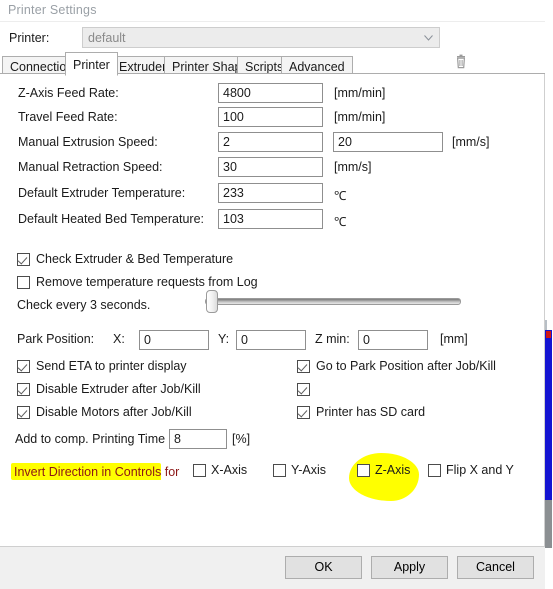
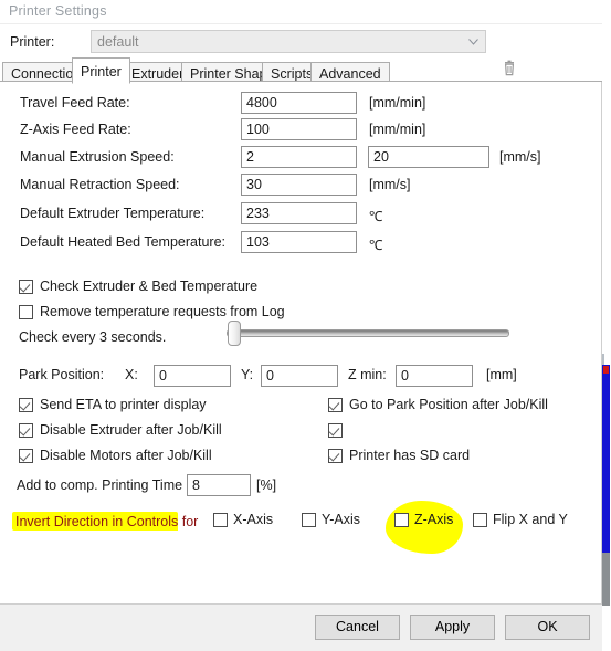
  Printer Settings
  Printer:
  default
  Connectio
  Printer
  Extrude
  Printer Sha
  Script
  Advanced
- Z-Axis Feed Rate:
+ Travel Feed Rate:
  4800
  [mm/min]
- Travel Feed Rate:
+ Z-Axis Feed Rate:
  100
  [mm/min]
  Manual Extrusion Speed:
  2
  20
  [mm/s]
  Manual Retraction Speed:
  30
  [mm/s]
  Default Extruder Temperature:
  233
  ℃
  Default Heated Bed Temperature:
  103
  ℃
  Check Extruder & Bed Temperature
  Remove temperature requests from Log
  Check every 3 seconds.
  Park Position:
  X:
  0
  Y:
  0
  Z min:
  0
  [mm]
  Send ETA to printer display
  Disable Extruder after Job/Kill
  Disable Motors after Job/Kill
  Go to Park Position after Job/Kill
  Printer has SD card
  Add to comp. Printing Time
  8
  [%]
  Invert Direction in Controls for
  X-Axis
  Y-Axis
  Z-Axis
  Flip X and Y
- OK
+ Cancel
  Apply
- Cancel
+ OK
